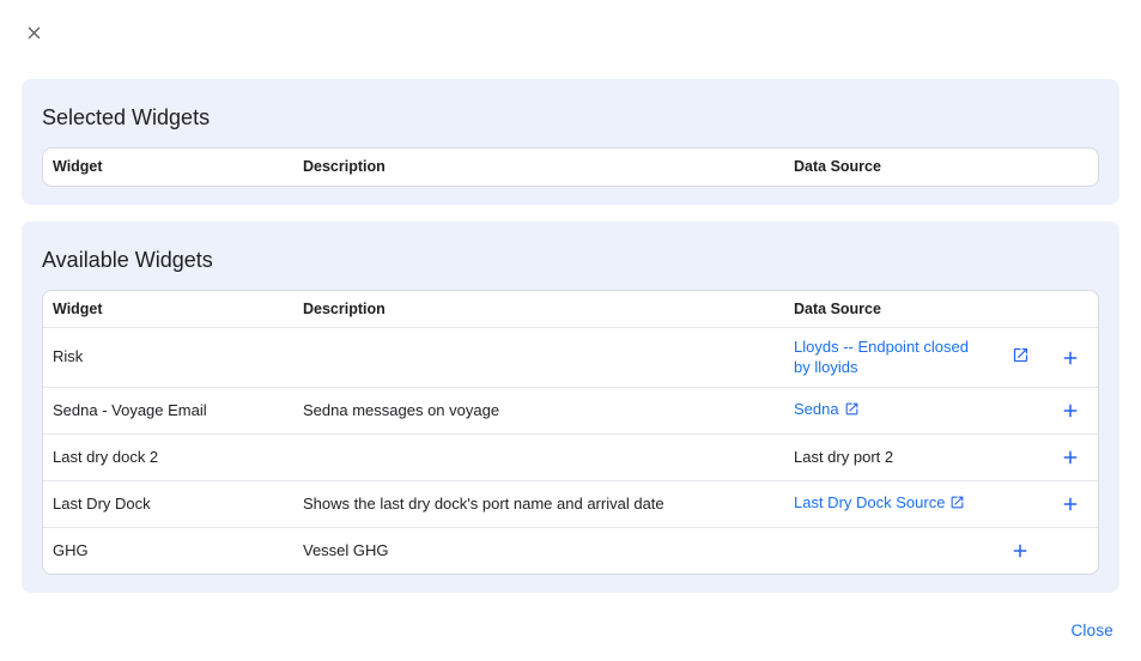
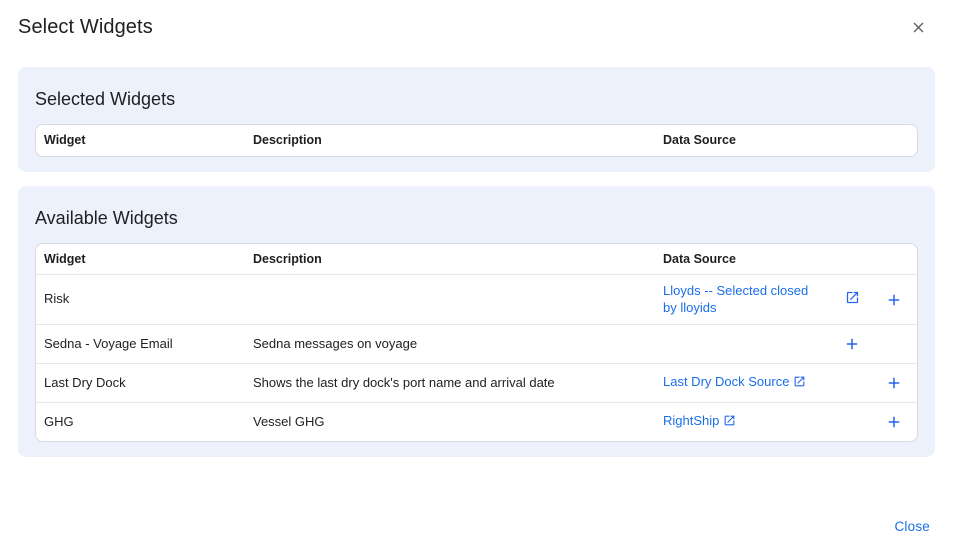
+ Select Widgets
  Selected Widgets
  Widget
  Description
  Data Source
  Available Widgets
  Widget
  Description
  Data Source
  Risk
- Lloyds -- Endpoint closed by lloyids
+ Lloyds -- Selected closed by lloyids
  Sedna - Voyage Email
  Sedna messages on voyage
- Sedna
- Last dry dock 2
- Last dry port 2
  Last Dry Dock
  Shows the last dry dock's port name and arrival date
  Last Dry Dock Source
  GHG
  Vessel GHG
+ RightShip
  Close
